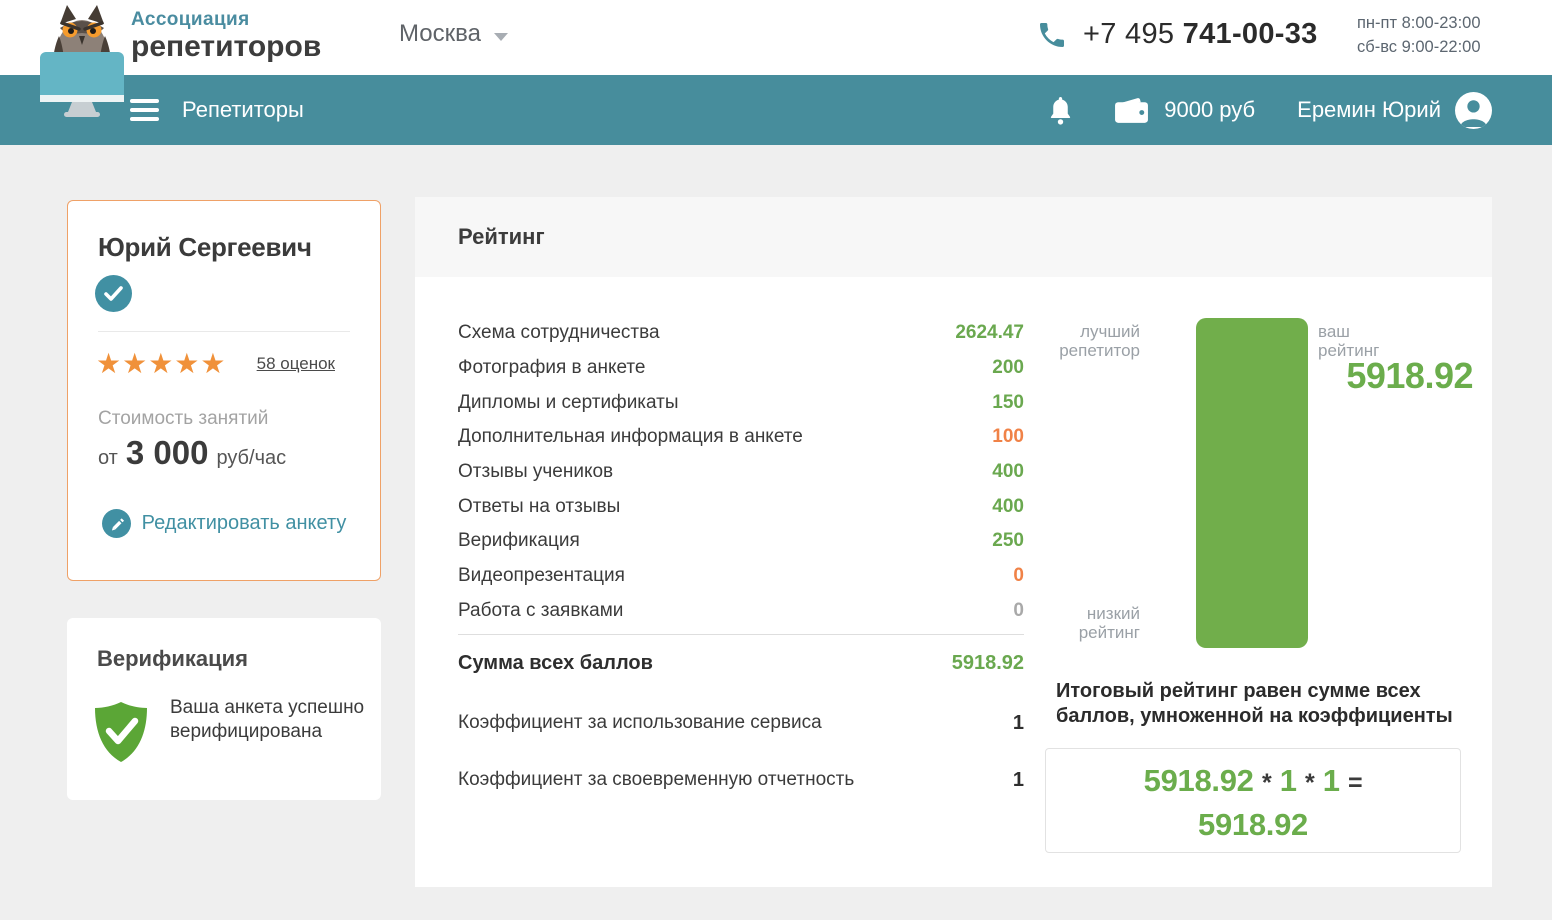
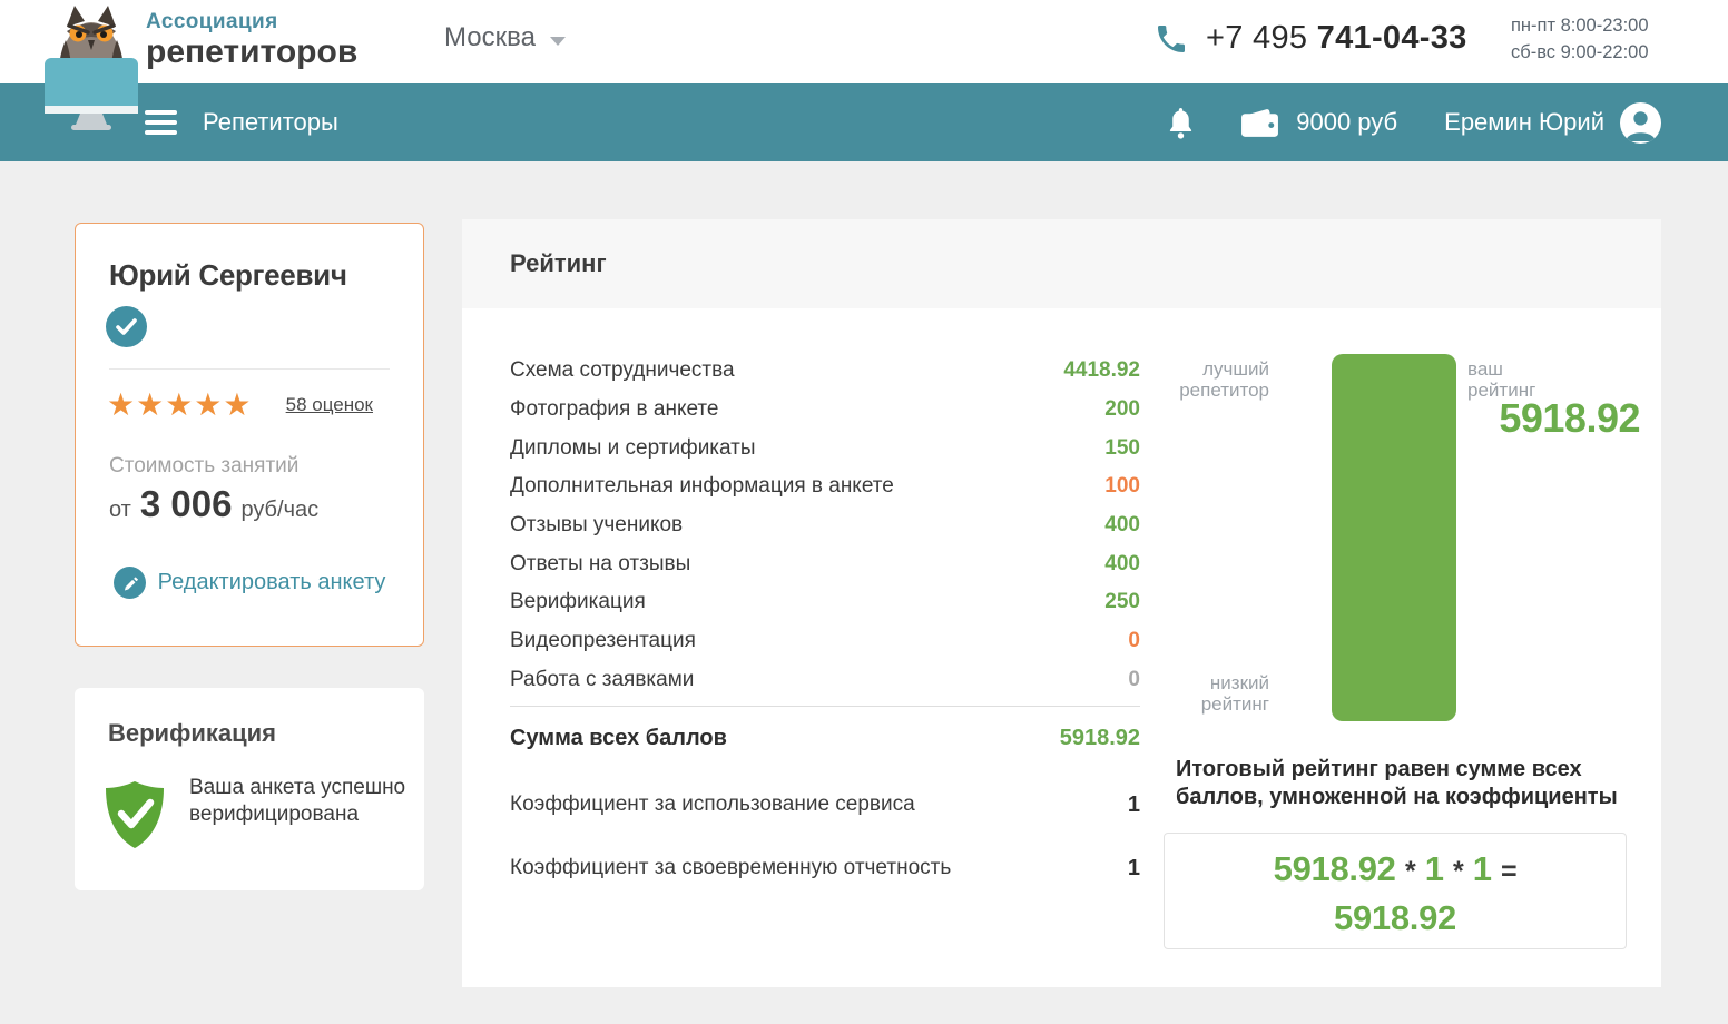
  Москва
- +7 495 741-00-33
+ +7 495 741-04-33
  пн-пт 8:00-23:00
  сб-вс 9:00-22:00
  Ассоциация
  репетиторов
  Репетиторы
  9000 руб
  Еремин Юрий
  Юрий Сергеевич
  ★★★★★
  58 оценок
  Стоимость занятий
  от
- 3 000
+ 3 006
  руб/час
  Редактировать анкету
  Верификация
  Ваша анкета успешно верифицирована
  Рейтинг
  Схема сотрудничества
- 2624.47
+ 4418.92
  Фотография в анкете
  200
  Дипломы и сертификаты
  150
  Дополнительная информация в анкете
  100
  Отзывы учеников
  400
  Ответы на отзывы
  400
  Верификация
  250
  Видеопрезентация
  0
  Работа с заявками
  0
  Сумма всех баллов
  5918.92
  Коэффициент за использование сервиса
  1
  Коэффициент за своевременную отчетность
  1
  лучший репетитор
  низкий рейтинг
  ваш рейтинг
  5918.92
  Итоговый рейтинг равен сумме всех баллов, умноженной на коэффициенты
  5918.92 * 1 * 1 =
  5918.92
